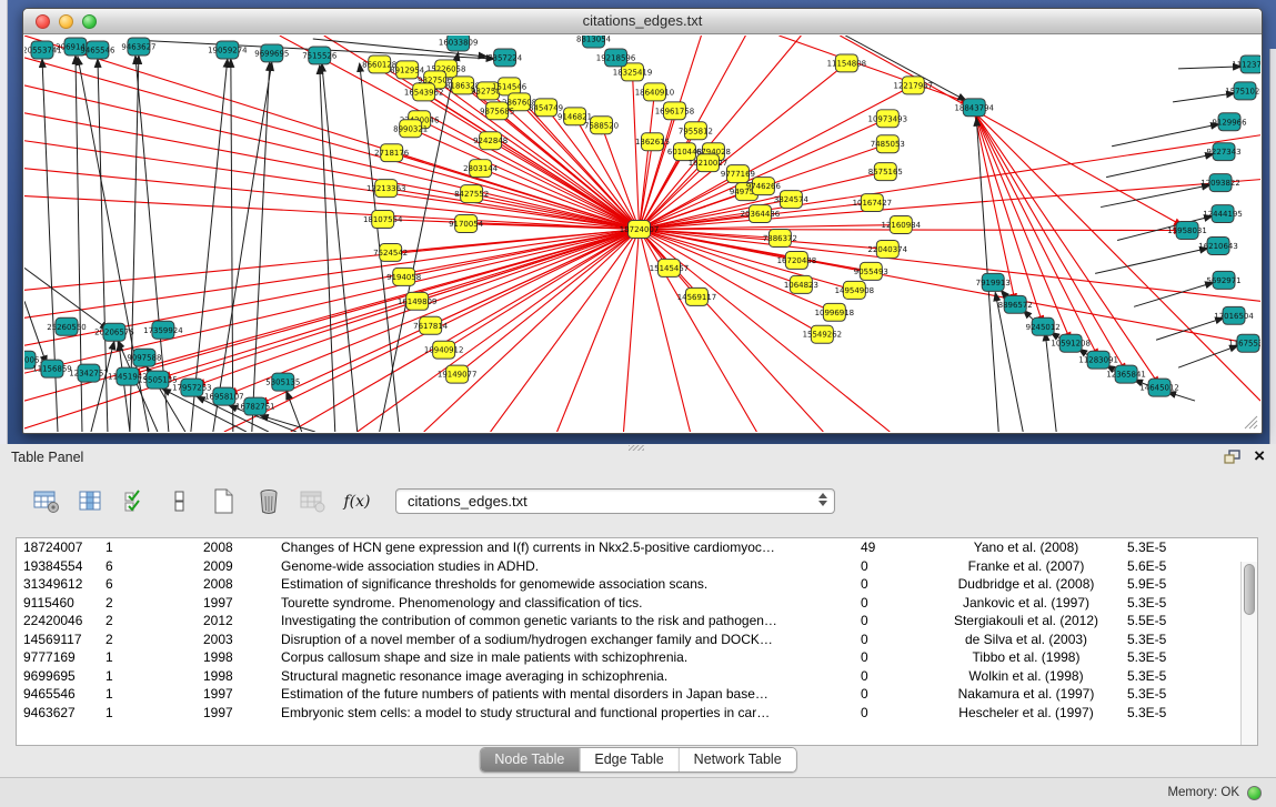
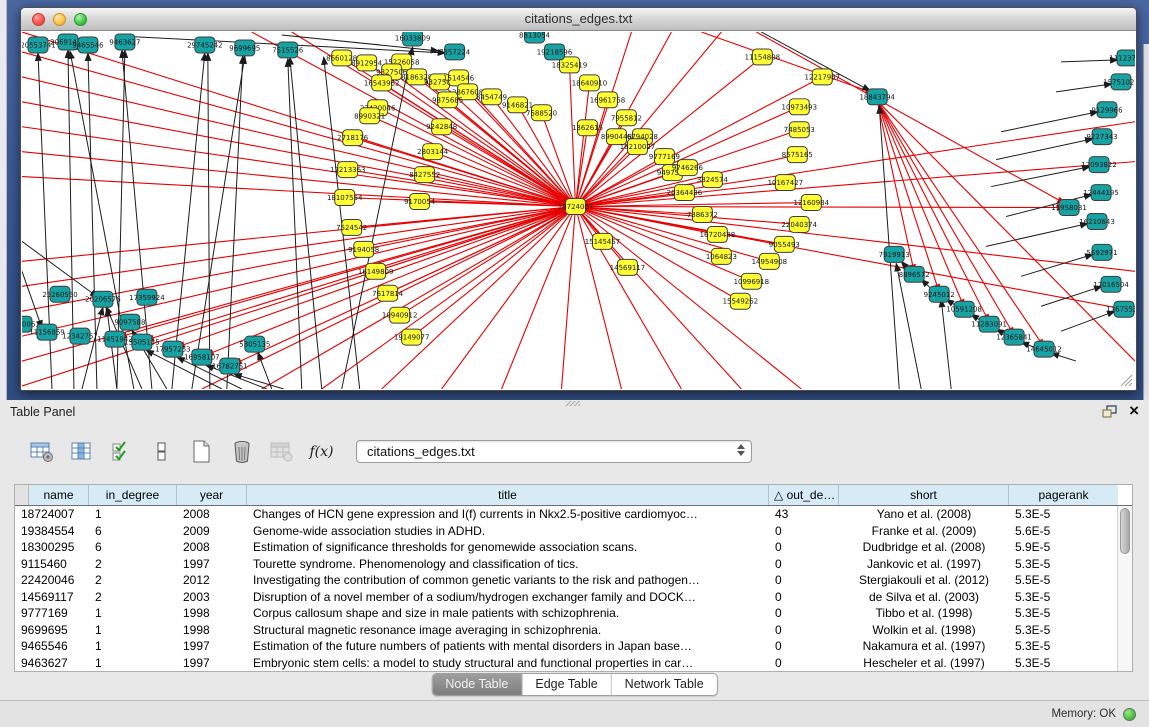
  citations_edges.txt
  18724007
  8660128
  8912954
  15226058
  9327506
  818632
  93275
  1514546
  867608
  9875685
  8454749
  9146821
  7588520
  8990321
  2718176
  2803144
  12213363
  8427552
  18107554
  9170054
  18325419
  16961758
  7955812
- 6010448
+ 8990448
  6794028
  16210027
  9777169
  94975
  9746266
  3824574
  20364436
  7386372
  16720488
  9194058
  16149809
  7617814
  10940912
  19149077
  15145457
  14569117
  11154808
  12217987
  10973493
  10167427
  12160984
  22040374
  9055493
  10996918
  15549262
  20553741
  206914
  9465546
  9463627
- 19059274
+ 29745242
  7515526
  16033809
  7357224
  8813054
  19218596
  11156859
  12342757
  9097588
  11451942
  13505135
  17957253
  16958107
  16782751
  25260550
  5305135
  18843794
  8896572
  9245012
  10591208
  11283091
  12365841
  14645012
  15958031
  111237
  1575102
  9129966
  9227343
  12093822
  12444195
  16210643
  17016504
  116755
  Table Panel
  ×
  f(x)
  citations_edges.txt
+ name
+ in_degree
+ year
+ title
+ △ out_de…
+ short
+ pagerank
  18724007
  1
  2008
  Changes of HCN gene expression and I(f) currents in Nkx2.5-positive cardiomyoc…
- 49
+ 43
  Yano et al. (2008)
  5.3E-5
  19384554
  6
  2009
  Genome-wide association studies in ADHD.
  0
- Franke et al. (2007)
+ Franke et al. (2009)
  5.6E-5
- 31349612
+ 18300295
  6
  2008
  Estimation of significance thresholds for genomewide association scans.
  0
  Dudbridge et al. (2008)
  5.9E-5
  9115460
  2
  1997
  Tourette syndrome. Phenomenology and classification of tics.
  0
  Jankovic et al. (1997)
  5.3E-5
  22420046
  2
  2012
  Investigating the contribution of common genetic variants to the risk and pathogen…
  0
  Stergiakouli et al. (2012)
  5.5E-5
  14569117
  2
  2003
  Disruption of a novel member of a sodium/hydrogen exchanger family and DOCK…
  0
  de Silva et al. (2003)
  5.3E-5
  9777169
  1
  1998
  Corpus callosum shape and size in male patients with schizophrenia.
  0
  Tibbo et al. (1998)
  5.3E-5
  9699695
  1
  1998
  Structural magnetic resonance image averaging in schizophrenia.
  0
  Wolkin et al. (1998)
  5.3E-5
  9465546
  1
  1997
  Estimation of the future numbers of patients with mental disorders in Japan base…
  0
  Nakamura et al. (1997)
  5.3E-5
  9463627
  1
  1997
  Embryonic stem cells: a model to study structural and functional properties in car…
  0
  Hescheler et al. (1997)
  5.3E-5
  Node Table
  Edge Table
  Network Table
  Memory: OK
